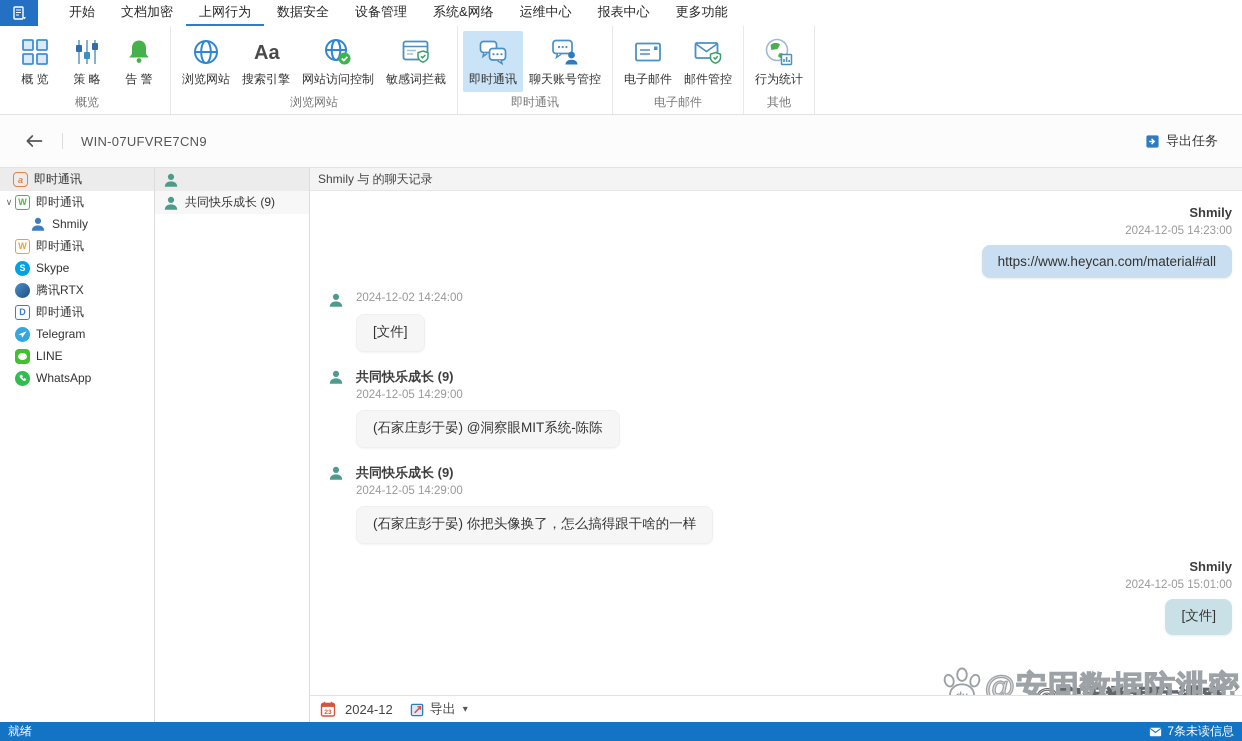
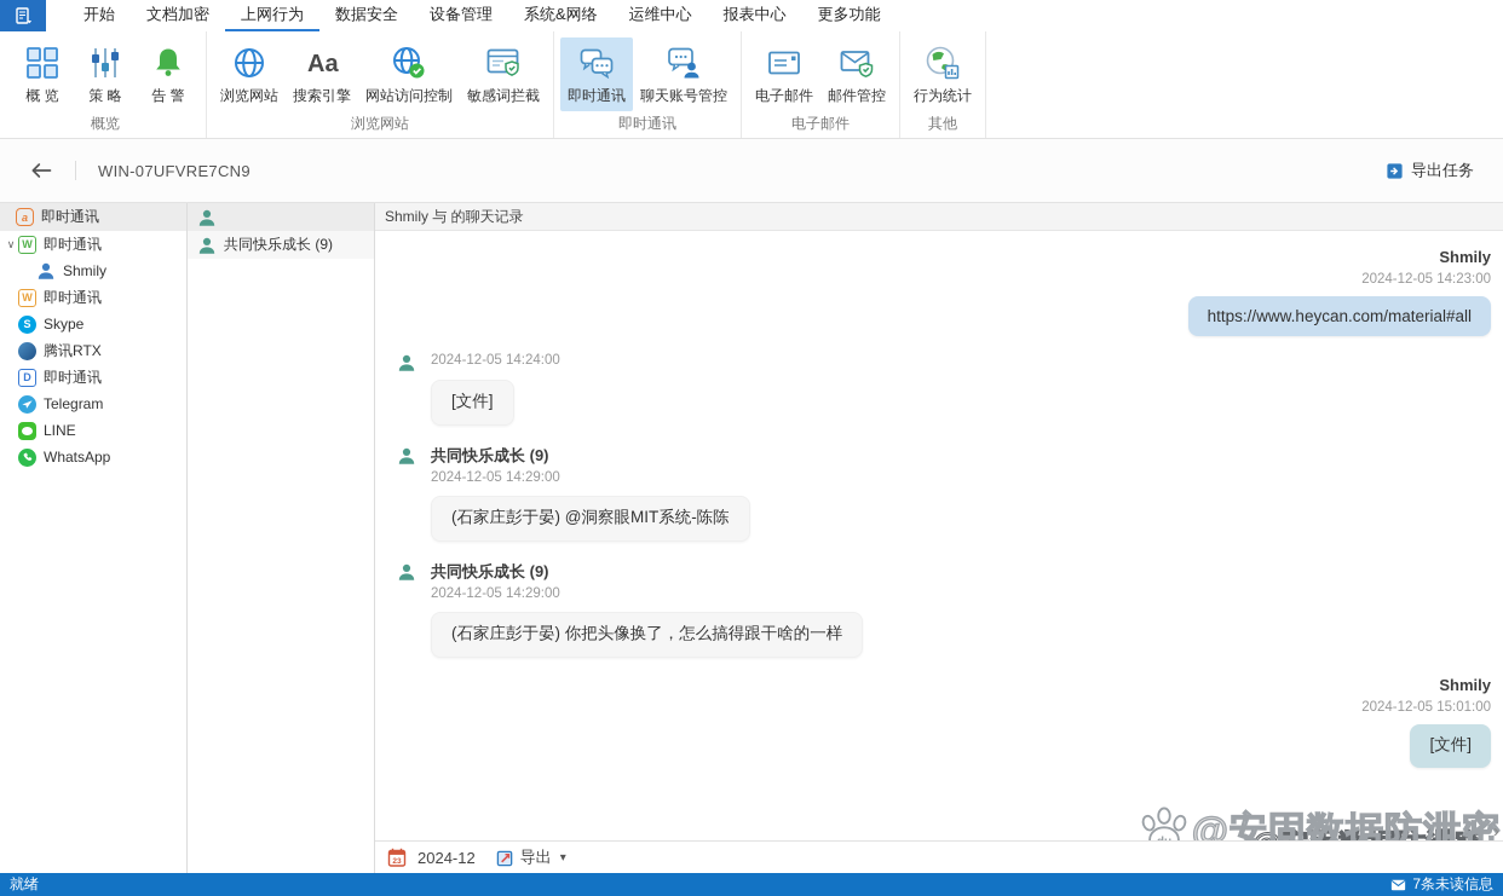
  开始
  文档加密
  上网行为
  数据安全
  设备管理
  系统&网络
  运维中心
  报表中心
  更多功能
  概 览
  策 略
  告 警
  概览
  浏览网站
  Aa
  搜索引擎
  网站访问控制
  敏感词拦截
  浏览网站
  即时通讯
  聊天账号管控
  即时通讯
  电子邮件
  邮件管控
  电子邮件
  行为统计
  其他
  WIN-07UFVRE7CN9
  导出任务
  a
  即时通讯
  W
  即时通讯
  Shmily
  W
  即时通讯
  S
  Skype
  腾讯RTX
  D
  即时通讯
  Telegram
  LINE
  WhatsApp
  共同快乐成长 (9)
  Shmily 与 的聊天记录
  Shmily
  2024-12-05 14:23:00
  https://www.heycan.com/material#all
- 2024-12-02 14:24:00
+ 2024-12-05 14:24:00
  [文件]
  共同快乐成长 (9)
  2024-12-05 14:29:00
  (石家庄彭于晏) @洞察眼MIT系统-陈陈
  共同快乐成长 (9)
  2024-12-05 14:29:00
  (石家庄彭于晏) 你把头像换了，怎么搞得跟干啥的一样
  Shmily
  2024-12-05 15:01:00
  [文件]
  @安固数据防泄密
  2024-12
  导出
  就绪
  7条未读信息
